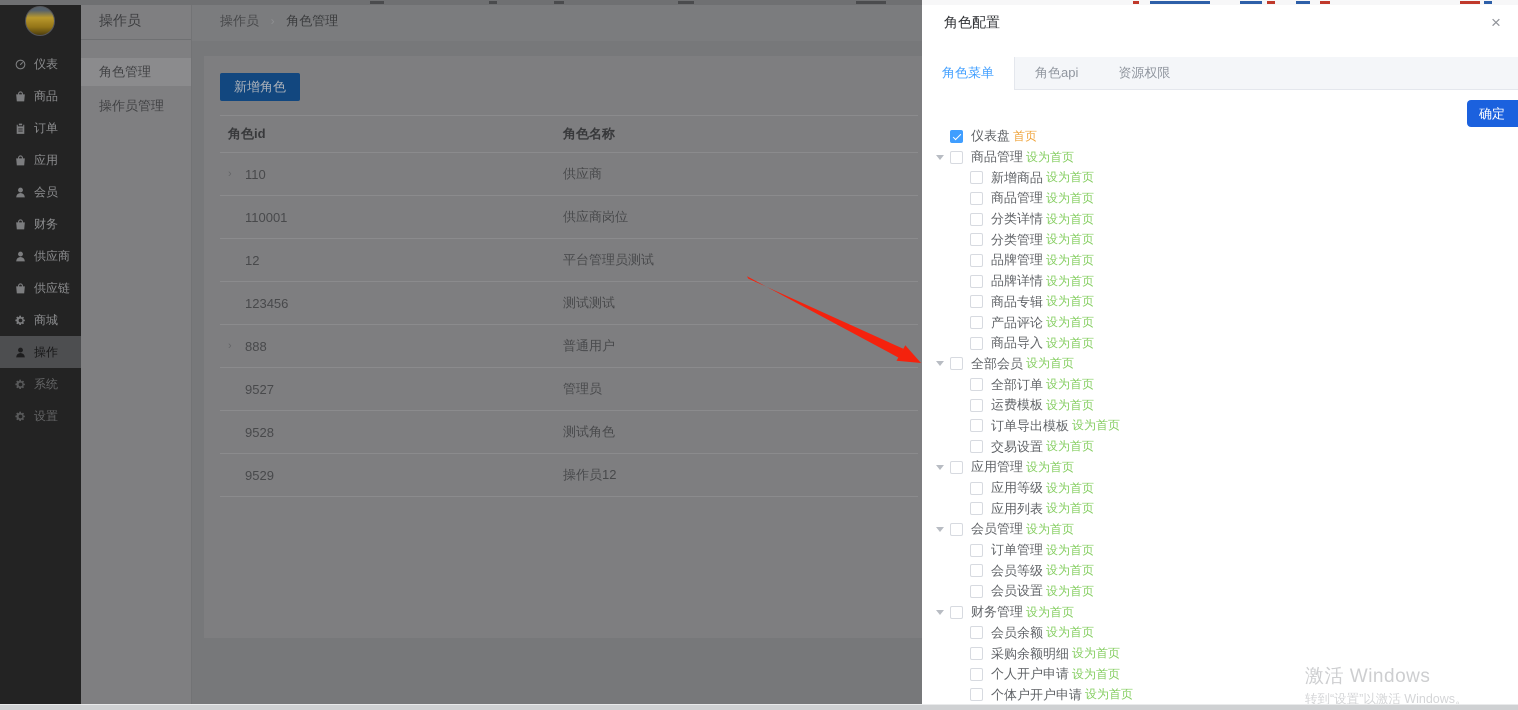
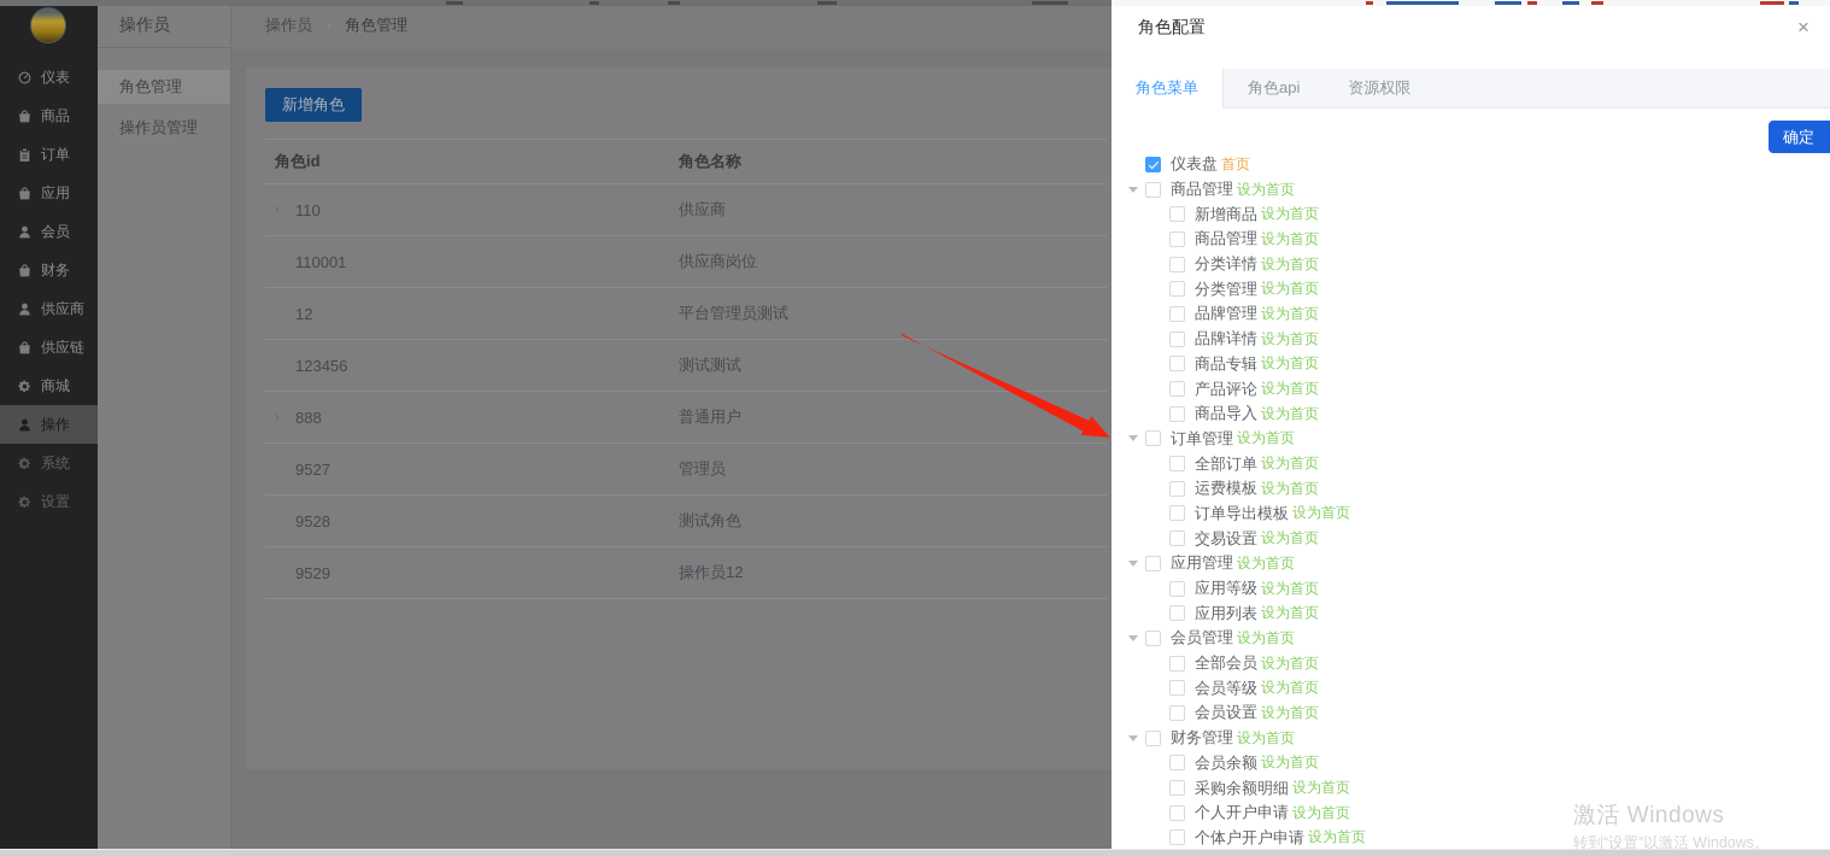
  仪表
  商品
  订单
  应用
  会员
  财务
  供应商
  供应链
  商城
  操作
  系统
  设置
  操作员
  角色管理
  操作员管理
  操作员 角色管理
  新增角色
  角色id
  角色名称
  110
  供应商
  110001
  供应商岗位
  12
  平台管理员测试
  123456
  测试测试
  888
  普通用户
  9527
  管理员
  9528
  测试角色
  9529
  操作员12
  角色配置
  ×
  角色菜单
  角色api
  资源权限
  确定
  仪表盘
  首页
  商品管理
  设为首页
  新增商品
  设为首页
  商品管理
  设为首页
  分类详情
  设为首页
  分类管理
  设为首页
  品牌管理
  设为首页
  品牌详情
  设为首页
  商品专辑
  设为首页
  产品评论
  设为首页
  商品导入
  设为首页
- 全部会员
+ 订单管理
  设为首页
  全部订单
  设为首页
  运费模板
  设为首页
  订单导出模板
  设为首页
  交易设置
  设为首页
  应用管理
  设为首页
  应用等级
  设为首页
  应用列表
  设为首页
  会员管理
  设为首页
- 订单管理
+ 全部会员
  设为首页
  会员等级
  设为首页
  会员设置
  设为首页
  财务管理
  设为首页
  会员余额
  设为首页
  采购余额明细
  设为首页
  个人开户申请
  设为首页
  个体户开户申请
  设为首页
  激活 Windows
  转到“设置”以激活 Windows。
